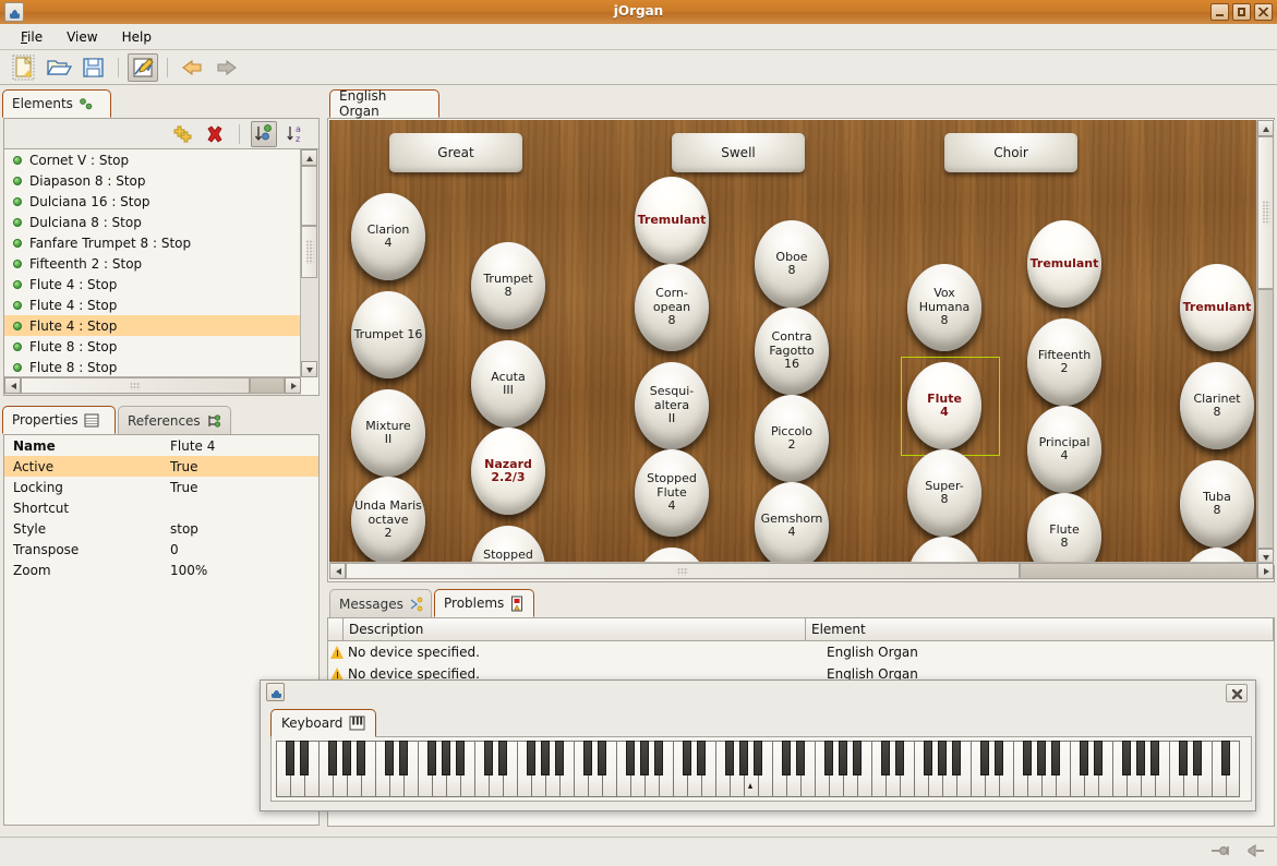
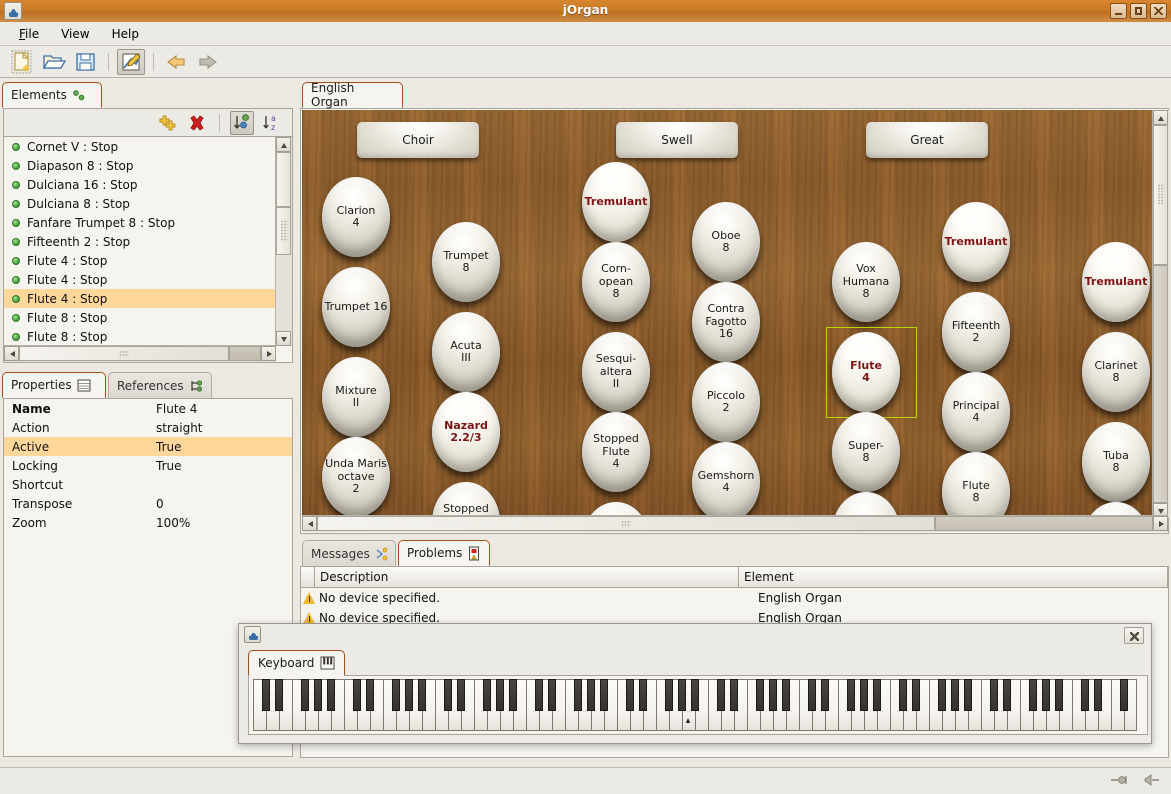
  jOrgan
  File
  View
  Help
  Elements
  a
  z
  Cornet V : Stop
  Diapason 8 : Stop
  Dulciana 16 : Stop
  Dulciana 8 : Stop
  Fanfare Trumpet 8 : Stop
  Fifteenth 2 : Stop
  Flute 4 : Stop
  Flute 4 : Stop
  Flute 4 : Stop
  Flute 8 : Stop
  Flute 8 : Stop
  Properties
  References
  Name
  Flute 4
+ Action
+ straight
  Active
  True
  Locking
  True
  Shortcut
- Style
- stop
  Transpose
  0
  Zoom
  100%
  English Organ
- Great
+ Choir
  Swell
- Choir
+ Great
  Clarion
  4
  Trumpet 16
  Mixture
  II
  Unda Maris
  octave
  2
  Trumpet
  8
  Acuta
  III
  Nazard
  2.2/3
  Stopped
  Tremulant
  Corn-
  opean
  8
  Sesqui-
  altera
  II
  Stopped
  Flute
  4
  Oboe
  8
  Contra
  Fagotto
  16
  Piccolo
  2
  Gemshorn
  4
  Vox
  Humana
  8
  Flute
  4
  Super-
  8
  Tremulant
  Fifteenth
  2
  Principal
  4
  Flute
  8
  Tremulant
  Clarinet
  8
  Tuba
  8
  Messages
  Problems
  Description
  Element
  No device specified.
  English Organ
  No device specified.
  English Organ
  Keyboard
